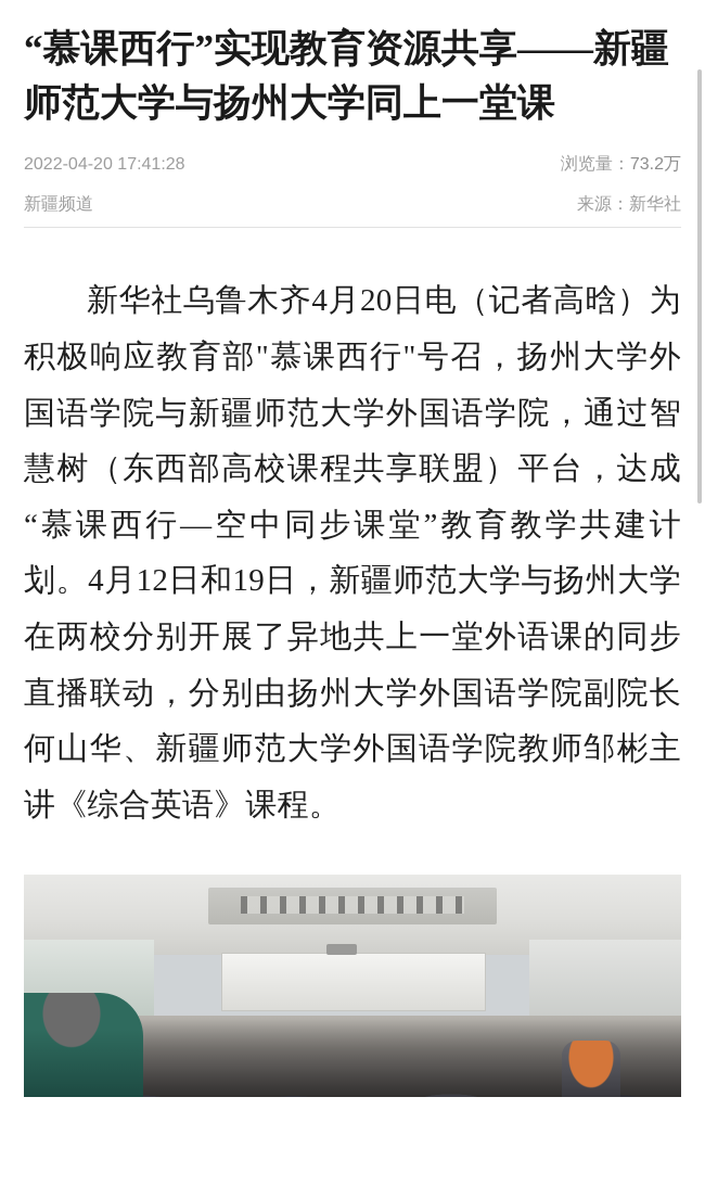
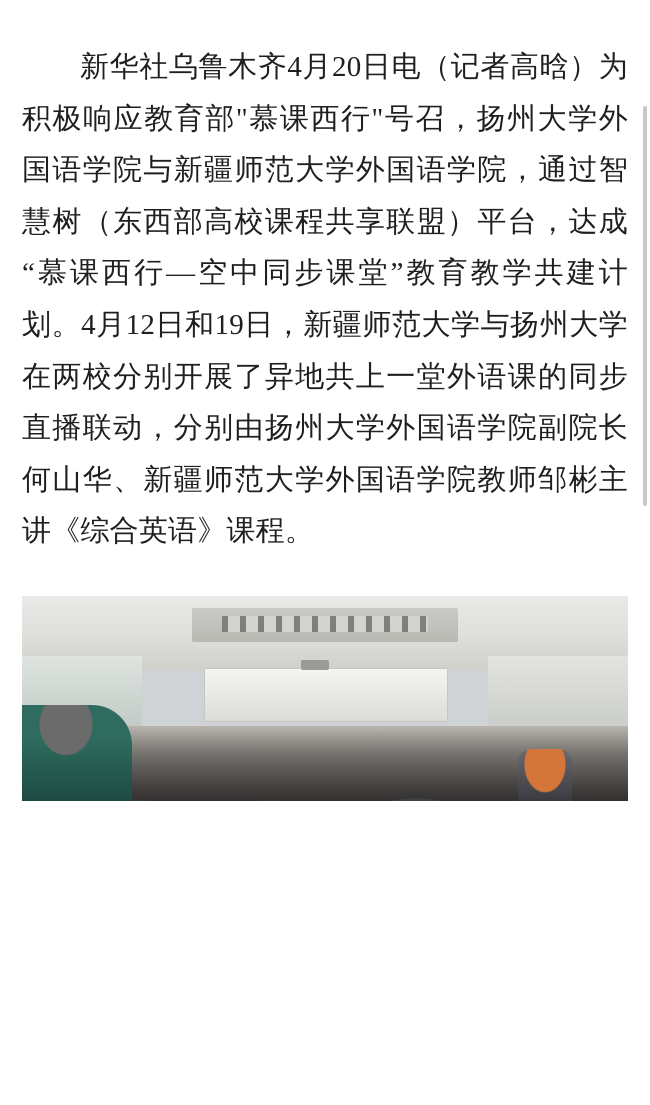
- “慕课西行”实现教育资源共享——新疆师范大学与扬州大学同上一堂课
- 2022-04-20 17:41:28
- 浏览量：73.2万
- 新疆频道
- 来源：新华社
  新华社乌鲁木齐4月20日电（记者高晗）为积极响应教育部"慕课西行"号召，扬州大学外国语学院与新疆师范大学外国语学院，通过智慧树（东西部高校课程共享联盟）平台，达成“慕课西行—空中同步课堂”教育教学共建计划。4月12日和19日，新疆师范大学与扬州大学在两校分别开展了异地共上一堂外语课的同步直播联动，分别由扬州大学外国语学院副院长何山华、新疆师范大学外国语学院教师邹彬主讲《综合英语》课程。
